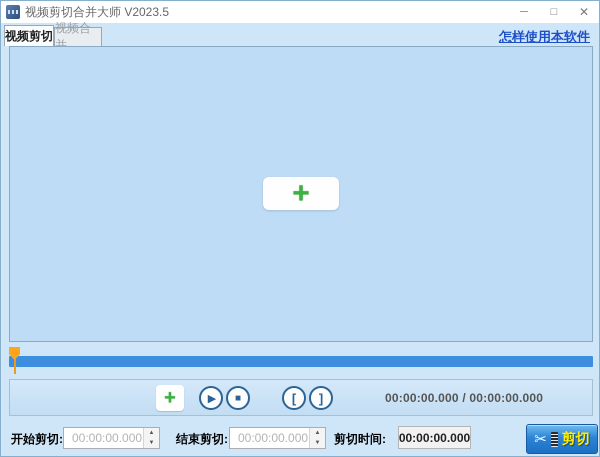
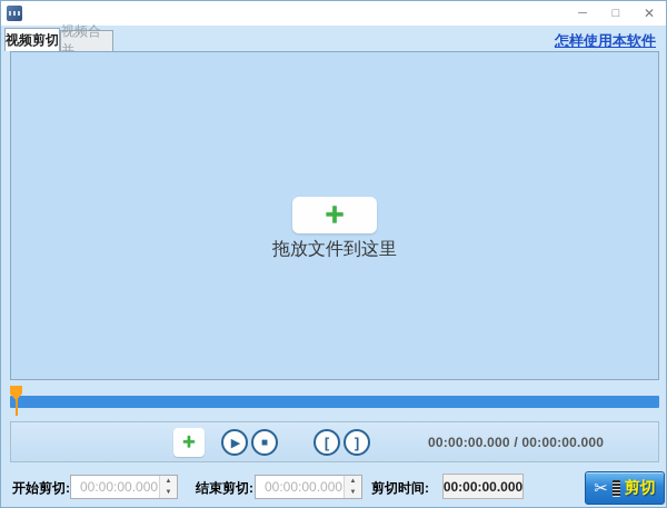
- 视频剪切合并大师 V2023.5
  ─
  □
  ✕
  视频剪切
  视频合并
  怎样使用本软件
  +
+ 拖放文件到这里
  +
  ▶
  ■
  [
  ]
  00:00:00.000 / 00:00:00.000
  开始剪切:
  00:00:00.000
  结束剪切:
  00:00:00.000
  剪切时间:
  00:00:00.000
  ✂
  剪切
